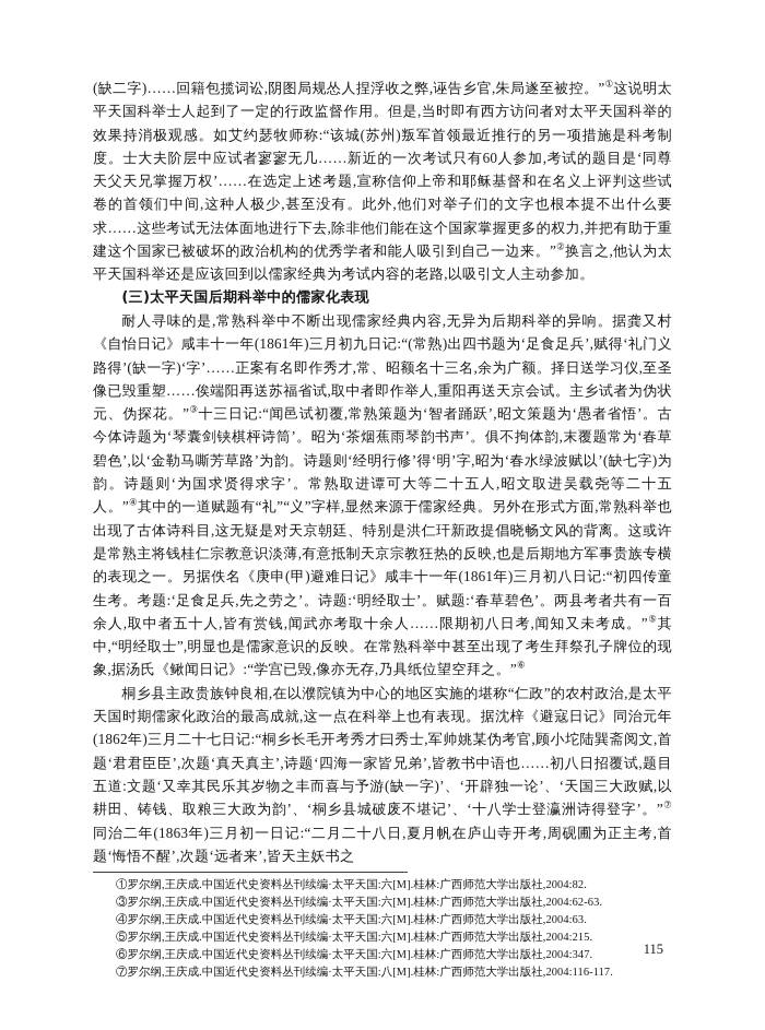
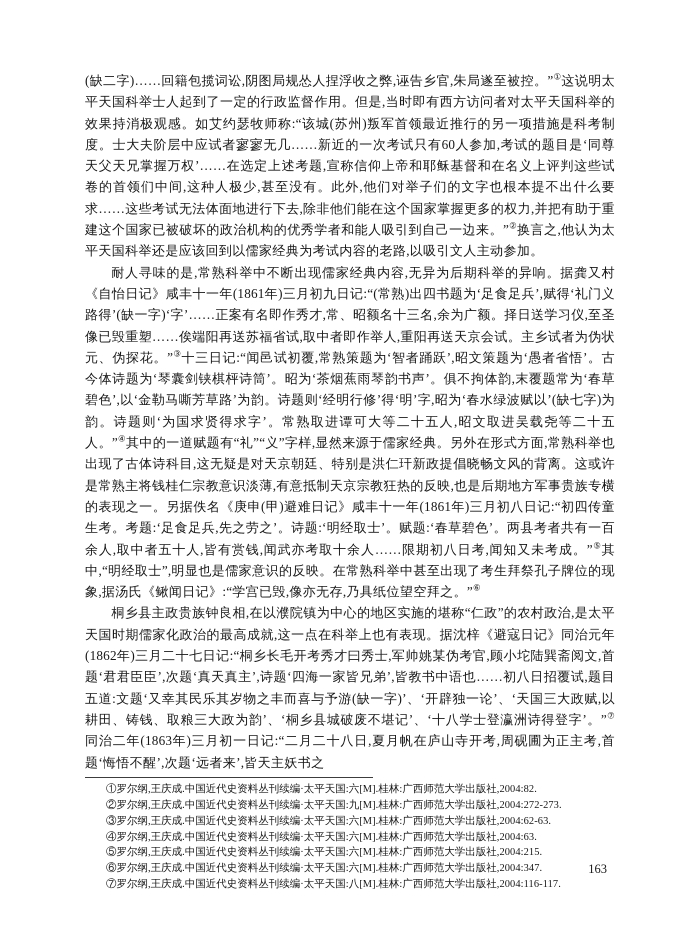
  (缺二字)……回籍包揽词讼,阴图局规怂人捏浮收之弊,诬告乡官,朱局遂至被控。”①这说明太平天国科举士人起到了一定的行政监督作用。但是,当时即有西方访问者对太平天国科举的效果持消极观感。如艾约瑟牧师称:“该城(苏州)叛军首领最近推行的另一项措施是科考制度。士大夫阶层中应试者寥寥无几……新近的一次考试只有60人参加,考试的题目是‘同尊天父天兄掌握万权’……在选定上述考题,宣称信仰上帝和耶稣基督和在名义上评判这些试卷的首领们中间,这种人极少,甚至没有。此外,他们对举子们的文字也根本提不出什么要求……这些考试无法体面地进行下去,除非他们能在这个国家掌握更多的权力,并把有助于重建这个国家已被破坏的政治机构的优秀学者和能人吸引到自己一边来。”②换言之,他认为太平天国科举还是应该回到以儒家经典为考试内容的老路,以吸引文人主动参加。
- (三)太平天国后期科举中的儒家化表现
  耐人寻味的是,常熟科举中不断出现儒家经典内容,无异为后期科举的异响。据龚又村《自怡日记》咸丰十一年(1861年)三月初九日记:“(常熟)出四书题为‘足食足兵’,赋得‘礼门义路得’(缺一字)‘字’……正案有名即作秀才,常、昭额名十三名,余为广额。择日送学习仪,至圣像已毁重塑……俟端阳再送苏福省试,取中者即作举人,重阳再送天京会试。主乡试者为伪状元、伪探花。”③十三日记:“闻邑试初覆,常熟策题为‘智者踊跃’,昭文策题为‘愚者省悟’。古今体诗题为‘琴囊剑铗棋枰诗筒’。昭为‘茶烟蕉雨琴韵书声’。俱不拘体韵,末覆题常为‘春草碧色’,以‘金勒马嘶芳草路’为韵。诗题则‘经明行修’得‘明’字,昭为‘春水绿波赋以’(缺七字)为韵。诗题则‘为国求贤得求字’。常熟取进谭可大等二十五人,昭文取进吴载尧等二十五人。”④其中的一道赋题有“礼”“义”字样,显然来源于儒家经典。另外在形式方面,常熟科举也出现了古体诗科目,这无疑是对天京朝廷、特别是洪仁玕新政提倡晓畅文风的背离。这或许是常熟主将钱桂仁宗教意识淡薄,有意抵制天京宗教狂热的反映,也是后期地方军事贵族专横的表现之一。另据佚名《庚申(甲)避难日记》咸丰十一年(1861年)三月初八日记:“初四传童生考。考题:‘足食足兵,先之劳之’。诗题:‘明经取士’。赋题:‘春草碧色’。两县考者共有一百余人,取中者五十人,皆有赏钱,闻武亦考取十余人……限期初八日考,闻知又未考成。”⑤其中,“明经取士”,明显也是儒家意识的反映。在常熟科举中甚至出现了考生拜祭孔子牌位的现象,据汤氏《鳅闻日记》:“学宫已毁,像亦无存,乃具纸位望空拜之。”⑥
  桐乡县主政贵族钟良相,在以濮院镇为中心的地区实施的堪称“仁政”的农村政治,是太平天国时期儒家化政治的最高成就,这一点在科举上也有表现。据沈梓《避寇日记》同治元年(1862年)三月二十七日记:“桐乡长毛开考秀才曰秀士,军帅姚某伪考官,顾小坨陆巽斋阅文,首题‘君君臣臣’,次题‘真天真主’,诗题‘四海一家皆兄弟’,皆教书中语也……初八日招覆试,题目五道:文题‘又幸其民乐其岁物之丰而喜与予游(缺一字)’、‘开辟独一论’、‘天国三大政赋,以耕田、铸钱、取粮三大政为韵’、‘桐乡县城破废不堪记’、‘十八学士登瀛洲诗得登字’。”⑦同治二年(1863年)三月初一日记:“二月二十八日,夏月帆在庐山寺开考,周砚圃为正主考,首题‘悔悟不醒’,次题‘远者来’,皆天主妖书之
  ①罗尔纲,王庆成.中国近代史资料丛刊续编·太平天国:六[M].桂林:广西师范大学出版社,2004:82.
+ ②罗尔纲,王庆成.中国近代史资料丛刊续编·太平天国:九[M].桂林:广西师范大学出版社,2004:272-273.
  ③罗尔纲,王庆成.中国近代史资料丛刊续编·太平天国:六[M].桂林:广西师范大学出版社,2004:62-63.
  ④罗尔纲,王庆成.中国近代史资料丛刊续编·太平天国:六[M].桂林:广西师范大学出版社,2004:63.
  ⑤罗尔纲,王庆成.中国近代史资料丛刊续编·太平天国:六[M].桂林:广西师范大学出版社,2004:215.
  ⑥罗尔纲,王庆成.中国近代史资料丛刊续编·太平天国:六[M].桂林:广西师范大学出版社,2004:347.
  ⑦罗尔纲,王庆成.中国近代史资料丛刊续编·太平天国:八[M].桂林:广西师范大学出版社,2004:116-117.
- 115
+ 163
